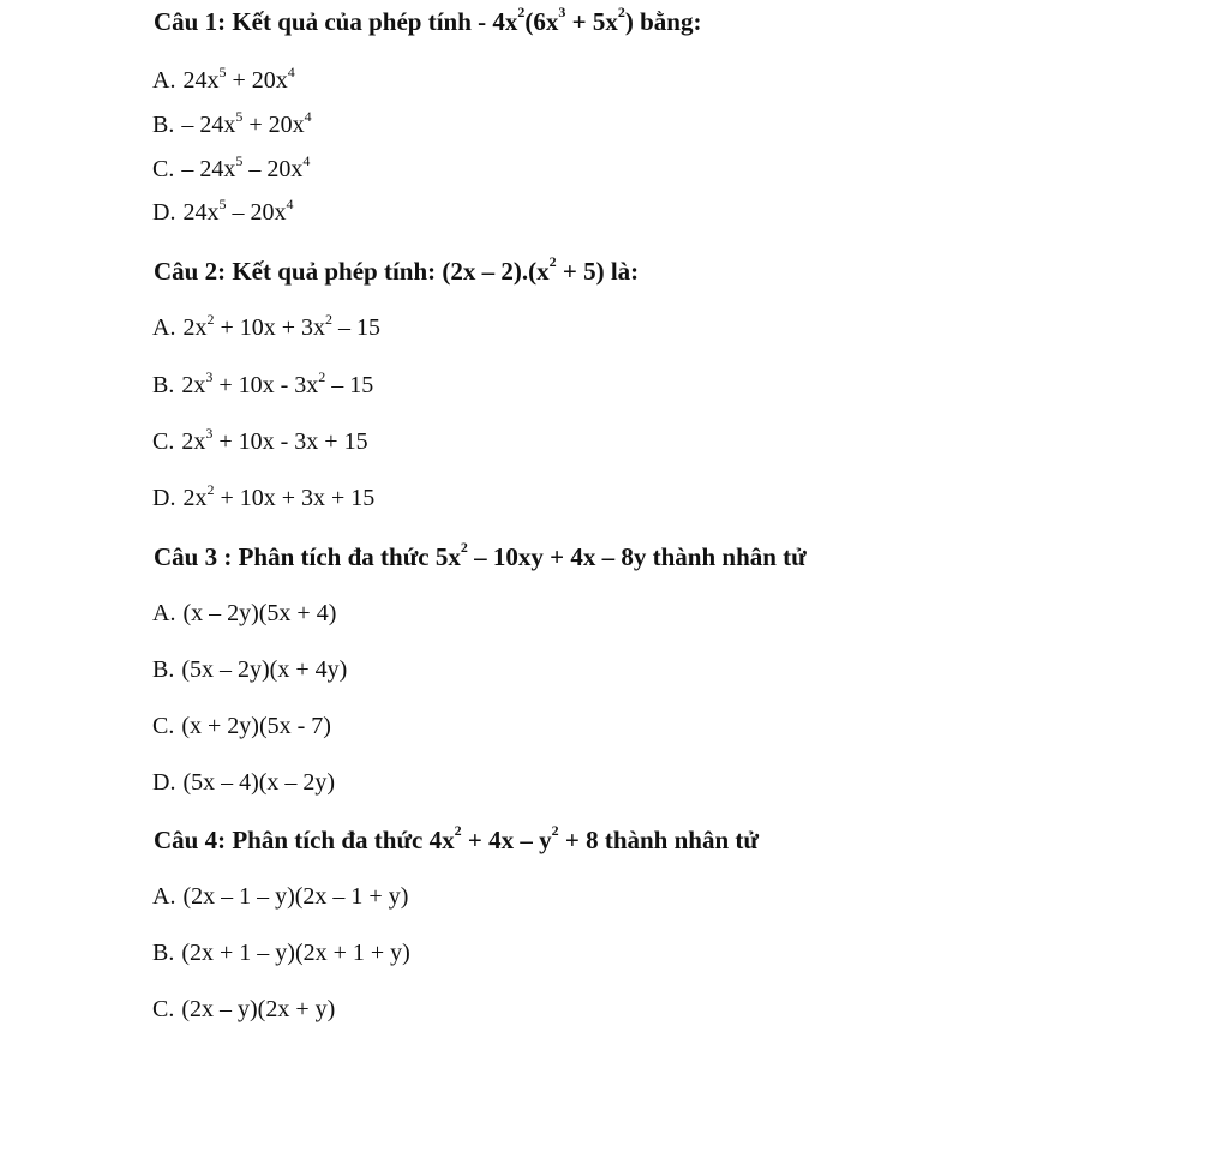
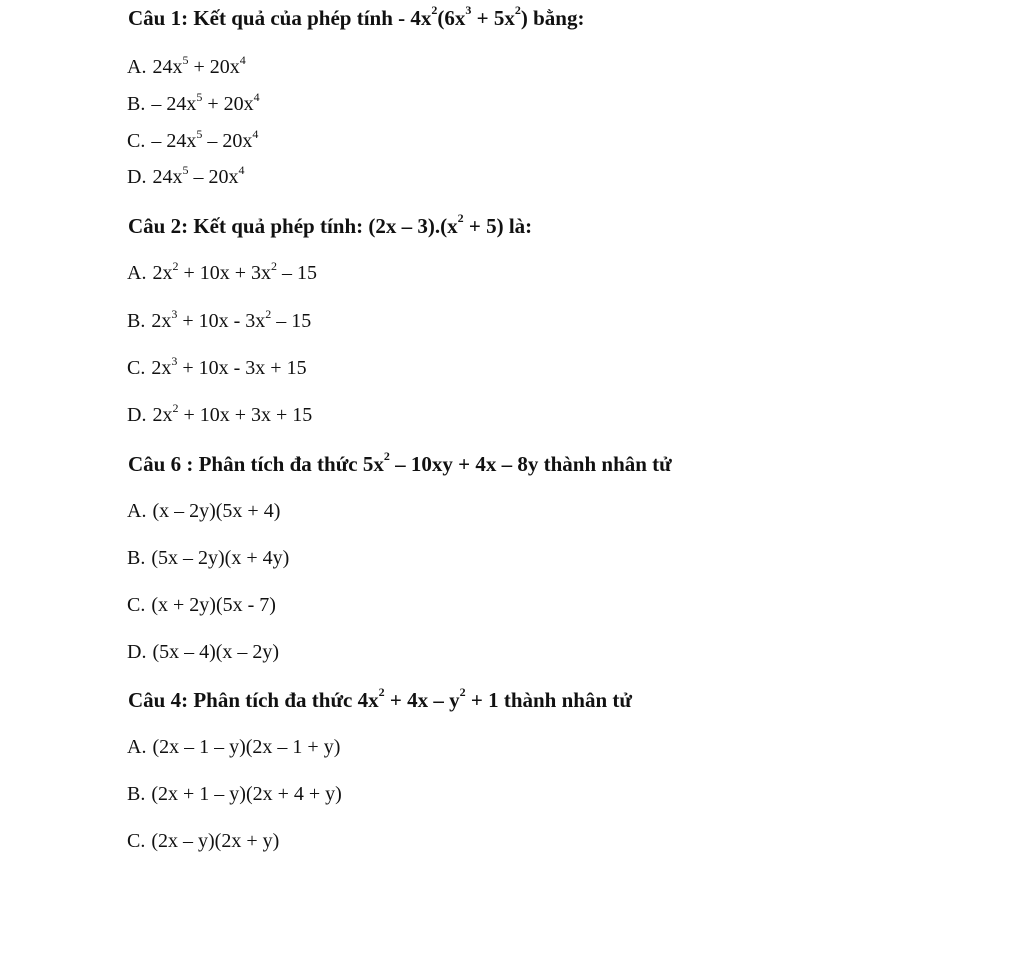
  Câu 1: Kết quả của phép tính - 4x2(6x3 + 5x2) bằng:
  A. 24x5 + 20x4
  B. – 24x5 + 20x4
  C. – 24x5 – 20x4
  D. 24x5 – 20x4
- Câu 2: Kết quả phép tính: (2x – 2).(x2 + 5) là:
+ Câu 2: Kết quả phép tính: (2x – 3).(x2 + 5) là:
  A. 2x2 + 10x + 3x2 – 15
  B. 2x3 + 10x - 3x2 – 15
  C. 2x3 + 10x - 3x + 15
  D. 2x2 + 10x + 3x + 15
- Câu 3 : Phân tích đa thức 5x2 – 10xy + 4x – 8y thành nhân tử
+ Câu 6 : Phân tích đa thức 5x2 – 10xy + 4x – 8y thành nhân tử
  A. (x – 2y)(5x + 4)
  B. (5x – 2y)(x + 4y)
  C. (x + 2y)(5x - 7)
  D. (5x – 4)(x – 2y)
- Câu 4: Phân tích đa thức 4x2 + 4x – y2 + 8 thành nhân tử
+ Câu 4: Phân tích đa thức 4x2 + 4x – y2 + 1 thành nhân tử
  A. (2x – 1 – y)(2x – 1 + y)
- B. (2x + 1 – y)(2x + 1 + y)
+ B. (2x + 1 – y)(2x + 4 + y)
  C. (2x – y)(2x + y)
